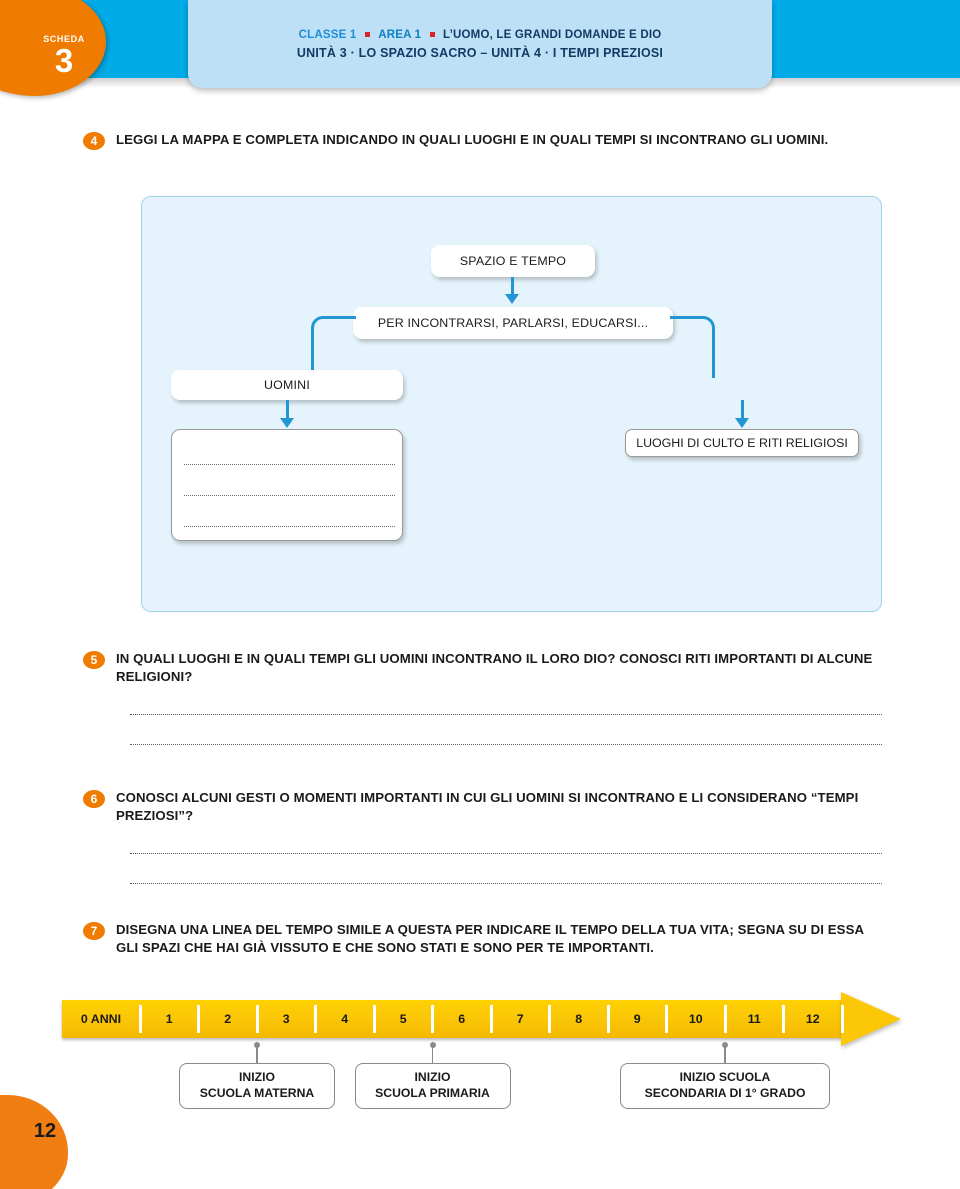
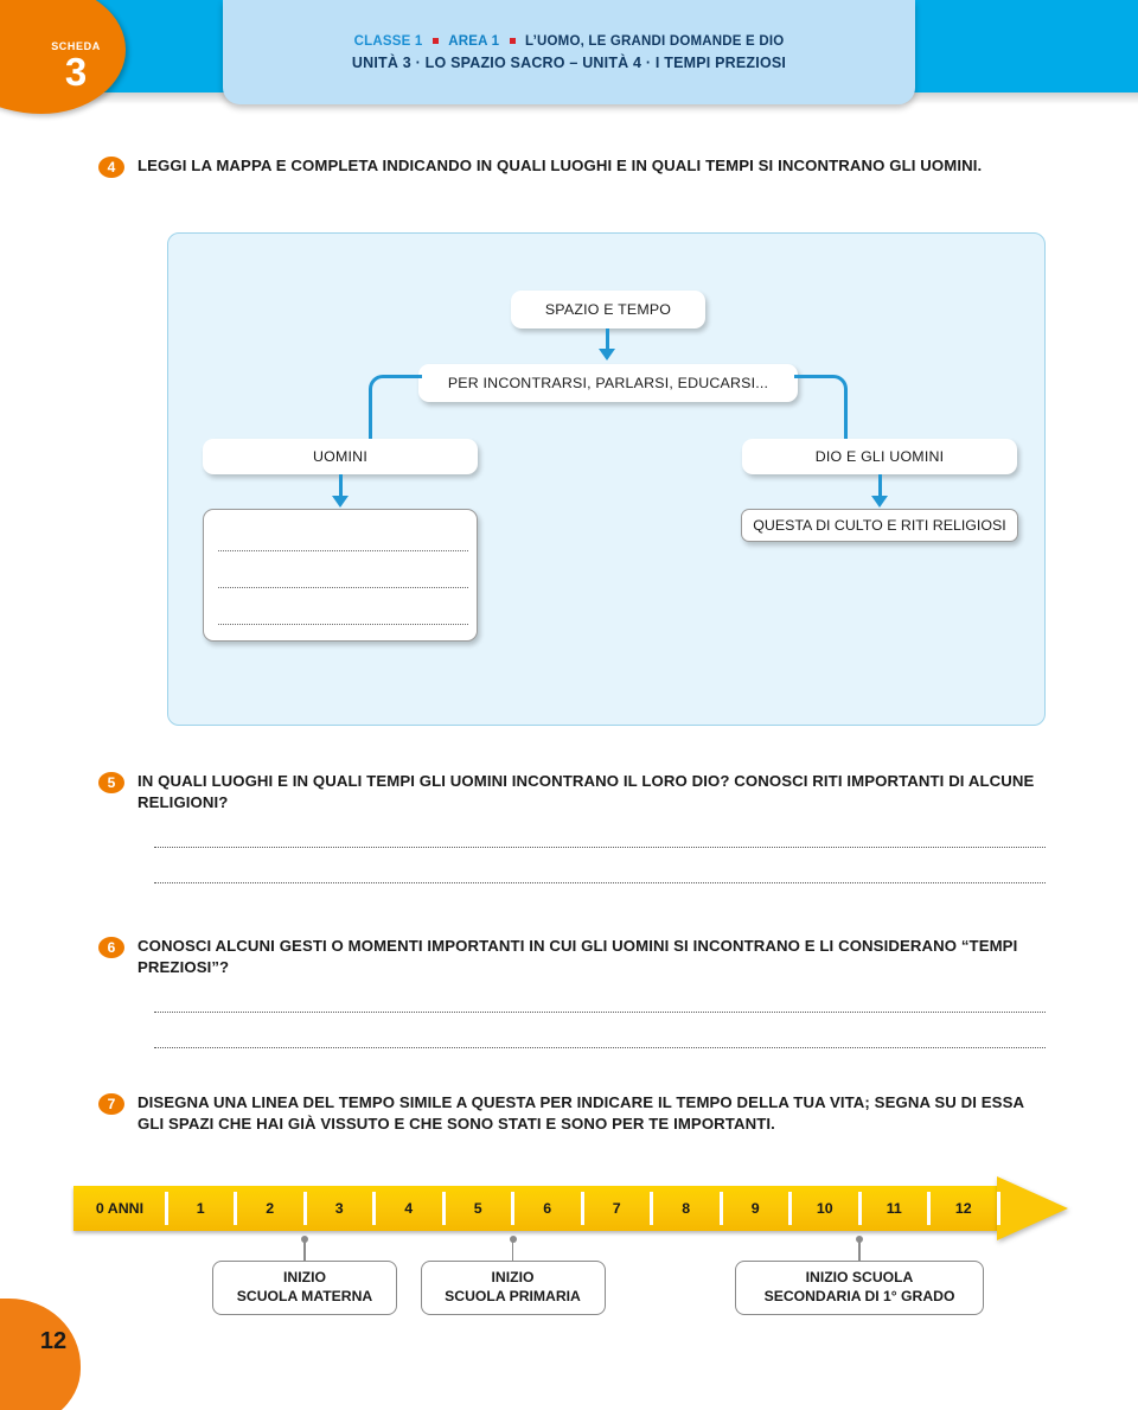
  CLASSE 1 AREA 1 L’UOMO, LE GRANDI DOMANDE E DIO
  UNITÀ 3 · LO SPAZIO SACRO – UNITÀ 4 · I TEMPI PREZIOSI
  SCHEDA
  3
  4
  LEGGI LA MAPPA E COMPLETA INDICANDO IN QUALI LUOGHI E IN QUALI TEMPI SI INCONTRANO GLI UOMINI.
  SPAZIO E TEMPO
  PER INCONTRARSI, PARLARSI, EDUCARSI...
  UOMINI
+ DIO E GLI UOMINI
- LUOGHI DI CULTO E RITI RELIGIOSI
+ QUESTA DI CULTO E RITI RELIGIOSI
  5
  IN QUALI LUOGHI E IN QUALI TEMPI GLI UOMINI INCONTRANO IL LORO DIO? CONOSCI RITI IMPORTANTI DI ALCUNE RELIGIONI?
  6
  CONOSCI ALCUNI GESTI O MOMENTI IMPORTANTI IN CUI GLI UOMINI SI INCONTRANO E LI CONSIDERANO “TEMPI PREZIOSI”?
  7
  DISEGNA UNA LINEA DEL TEMPO SIMILE A QUESTA PER INDICARE IL TEMPO DELLA TUA VITA; SEGNA SU DI ESSA GLI SPAZI CHE HAI GIÀ VISSUTO E CHE SONO STATI E SONO PER TE IMPORTANTI.
  0 ANNI
  1
  2
  3
  4
  5
  6
  7
  8
  9
  10
  11
  12
  INIZIO
  SCUOLA MATERNA
  INIZIO
  SCUOLA PRIMARIA
  INIZIO SCUOLA
  SECONDARIA DI 1° GRADO
  12
